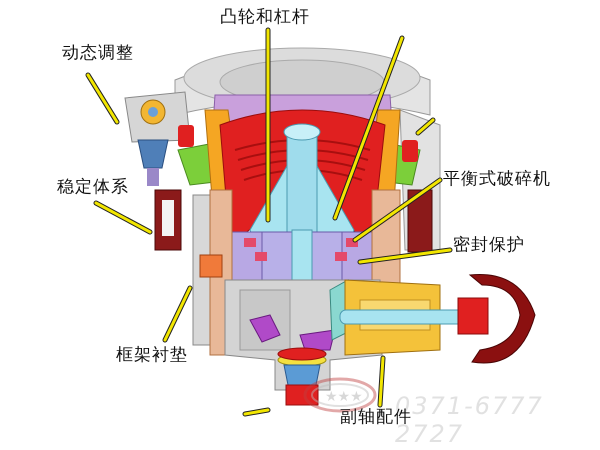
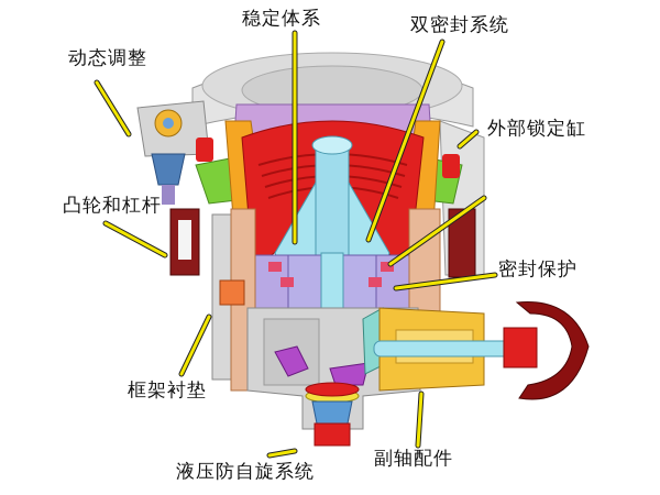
- ★★★
- 0371-6777 2727
  动态调整
- 凸轮和杠杆
+ 稳定体系
+ 双密封系统
+ 外部锁定缸
- 稳定体系
+ 凸轮和杠杆
- 平衡式破碎机
  密封保护
  框架衬垫
+ 液压防自旋系统
  副轴配件
